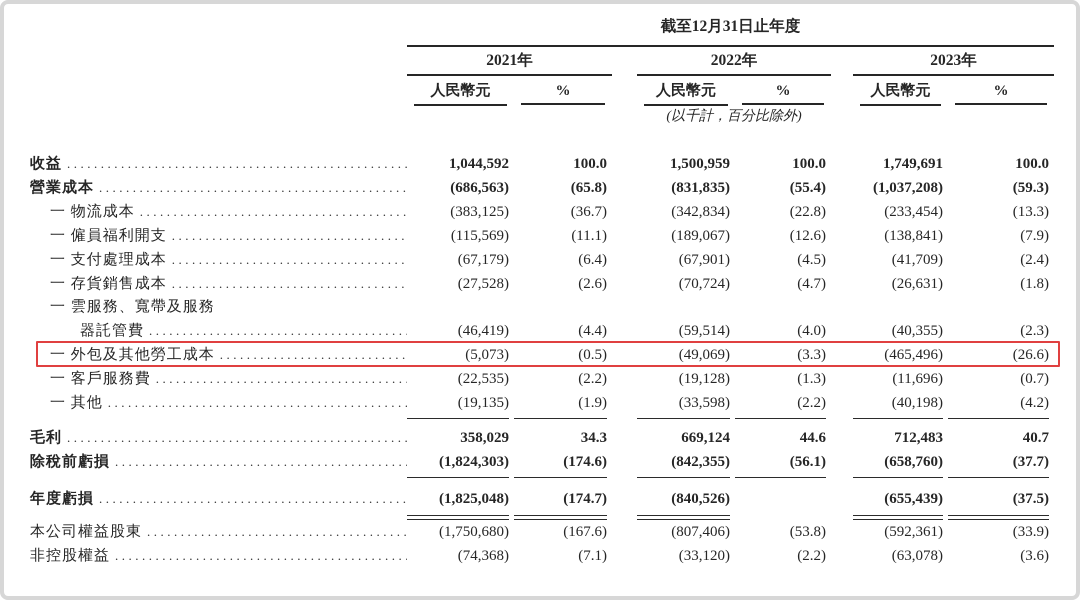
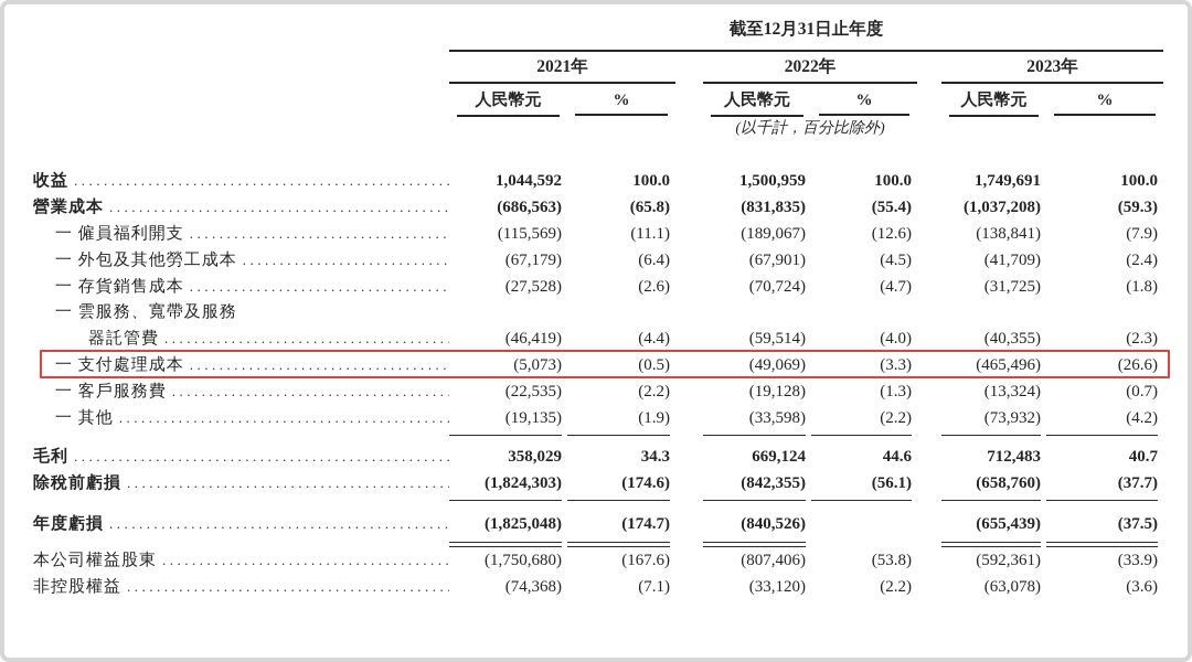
  截至12月31日止年度
  2021年
  2022年
  2023年
  人民幣元
  %
  人民幣元
  %
  人民幣元
  %
  (以千計，百分比除外)
  收益
  1,044,592
  100.0
  1,500,959
  100.0
  1,749,691
  100.0
  營業成本
  (686,563)
  (65.8)
  (831,835)
  (55.4)
  (1,037,208)
  (59.3)
- 一 物流成本
- (383,125)
- (36.7)
- (342,834)
- (22.8)
- (233,454)
- (13.3)
  一 僱員福利開支
  (115,569)
  (11.1)
  (189,067)
  (12.6)
  (138,841)
  (7.9)
- 一 支付處理成本
+ 一 外包及其他勞工成本
  (67,179)
  (6.4)
  (67,901)
  (4.5)
  (41,709)
  (2.4)
  一 存貨銷售成本
  (27,528)
  (2.6)
  (70,724)
  (4.7)
- (26,631)
+ (31,725)
  (1.8)
  一 雲服務、寬帶及服務
  器託管費
  (46,419)
  (4.4)
  (59,514)
  (4.0)
  (40,355)
  (2.3)
- 一 外包及其他勞工成本
+ 一 支付處理成本
  (5,073)
  (0.5)
  (49,069)
  (3.3)
  (465,496)
  (26.6)
  一 客戶服務費
  (22,535)
  (2.2)
  (19,128)
  (1.3)
- (11,696)
+ (13,324)
  (0.7)
  一 其他
  (19,135)
  (1.9)
  (33,598)
  (2.2)
- (40,198)
+ (73,932)
  (4.2)
  毛利
  358,029
  34.3
  669,124
  44.6
  712,483
  40.7
  除稅前虧損
  (1,824,303)
  (174.6)
  (842,355)
  (56.1)
  (658,760)
  (37.7)
  年度虧損
  (1,825,048)
  (174.7)
  (840,526)
  (655,439)
  (37.5)
  本公司權益股東
  (1,750,680)
  (167.6)
  (807,406)
  (53.8)
  (592,361)
  (33.9)
  非控股權益
  (74,368)
  (7.1)
  (33,120)
  (2.2)
  (63,078)
  (3.6)
